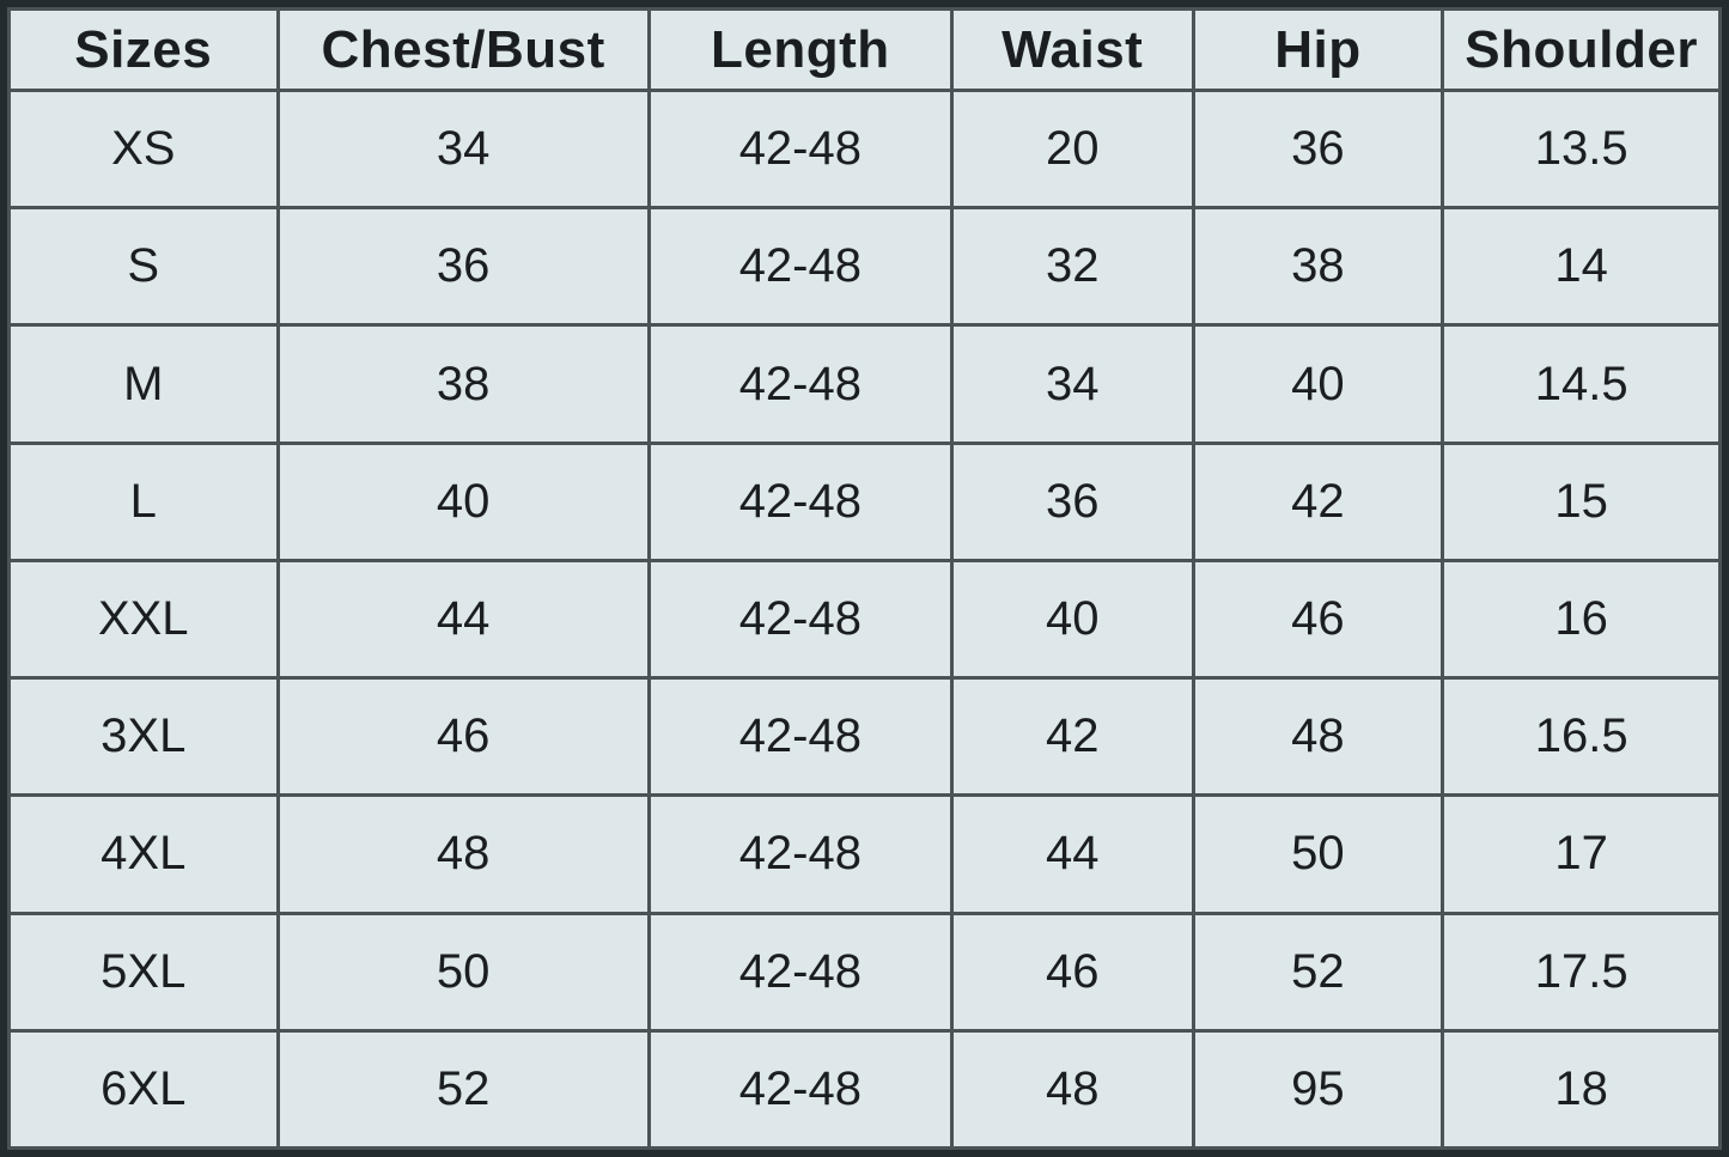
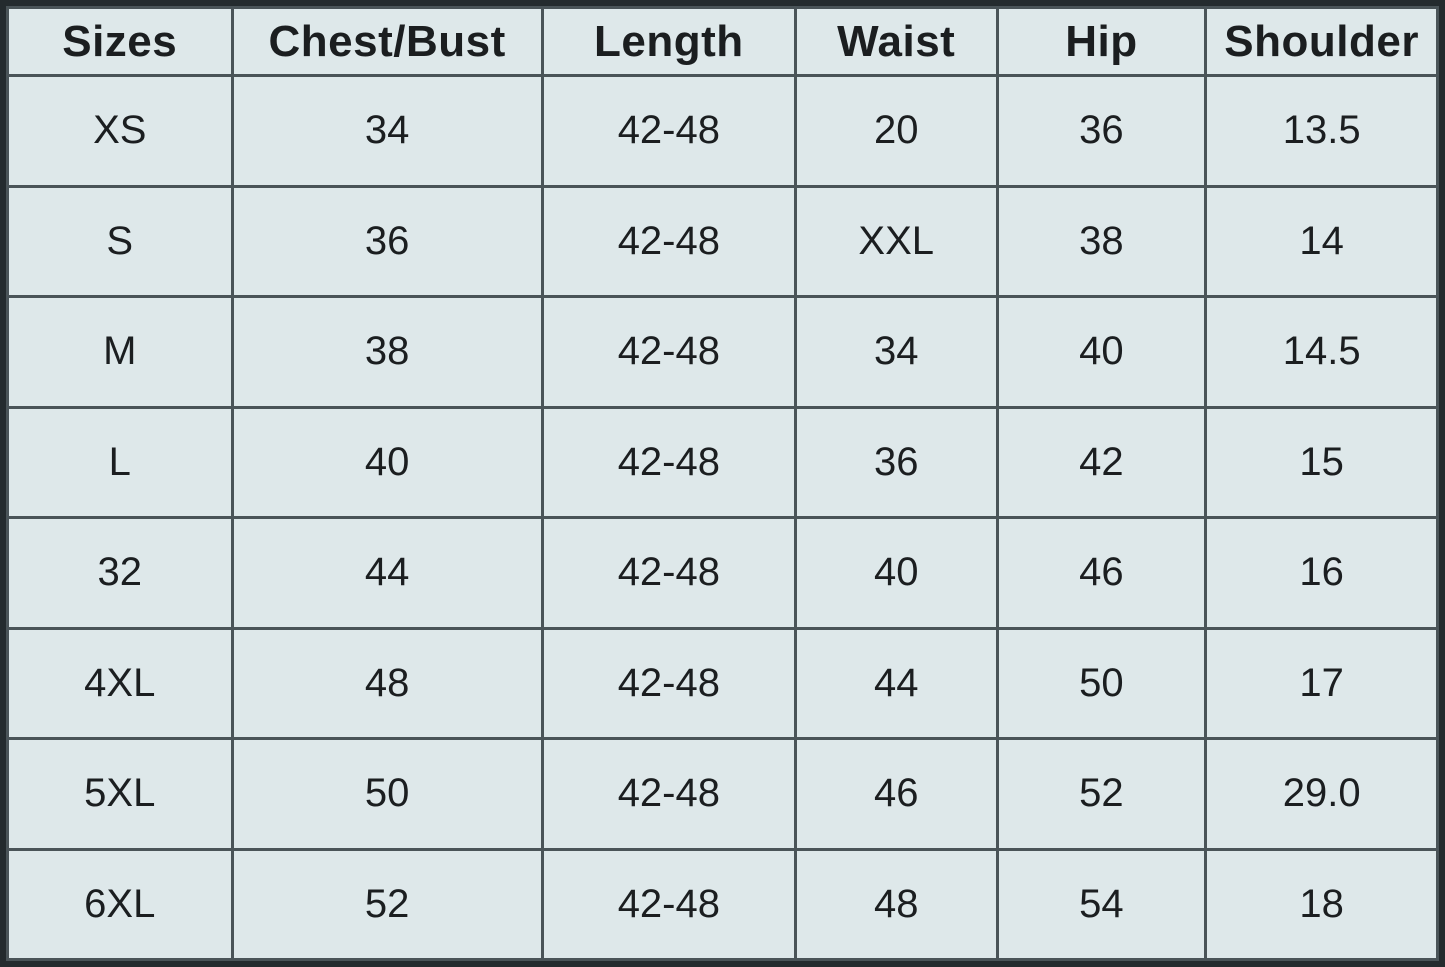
  Sizes	Chest/Bust	Length	Waist	Hip	Shoulder
  XS	34	42-48	20	36	13.5
- S	36	42-48	32	38	14
+ S	36	42-48	XXL	38	14
  M	38	42-48	34	40	14.5
  L	40	42-48	36	42	15
- XXL	44	42-48	40	46	16
+ 32	44	42-48	40	46	16
- 3XL	46	42-48	42	48	16.5
  4XL	48	42-48	44	50	17
- 5XL	50	42-48	46	52	17.5
+ 5XL	50	42-48	46	52	29.0
- 6XL	52	42-48	48	95	18
+ 6XL	52	42-48	48	54	18
